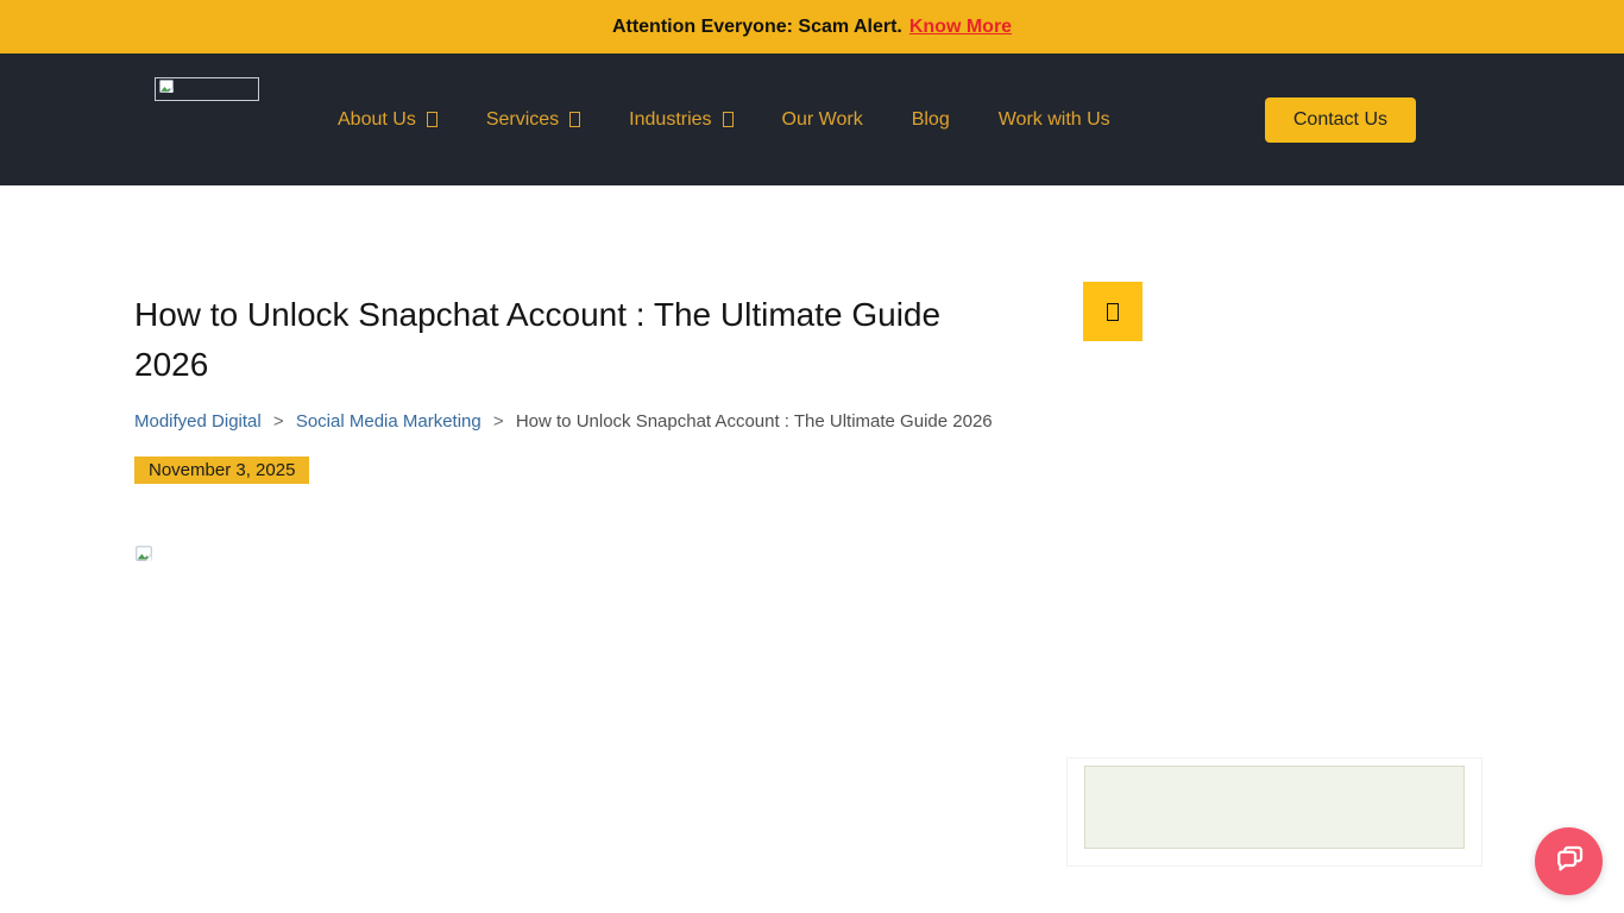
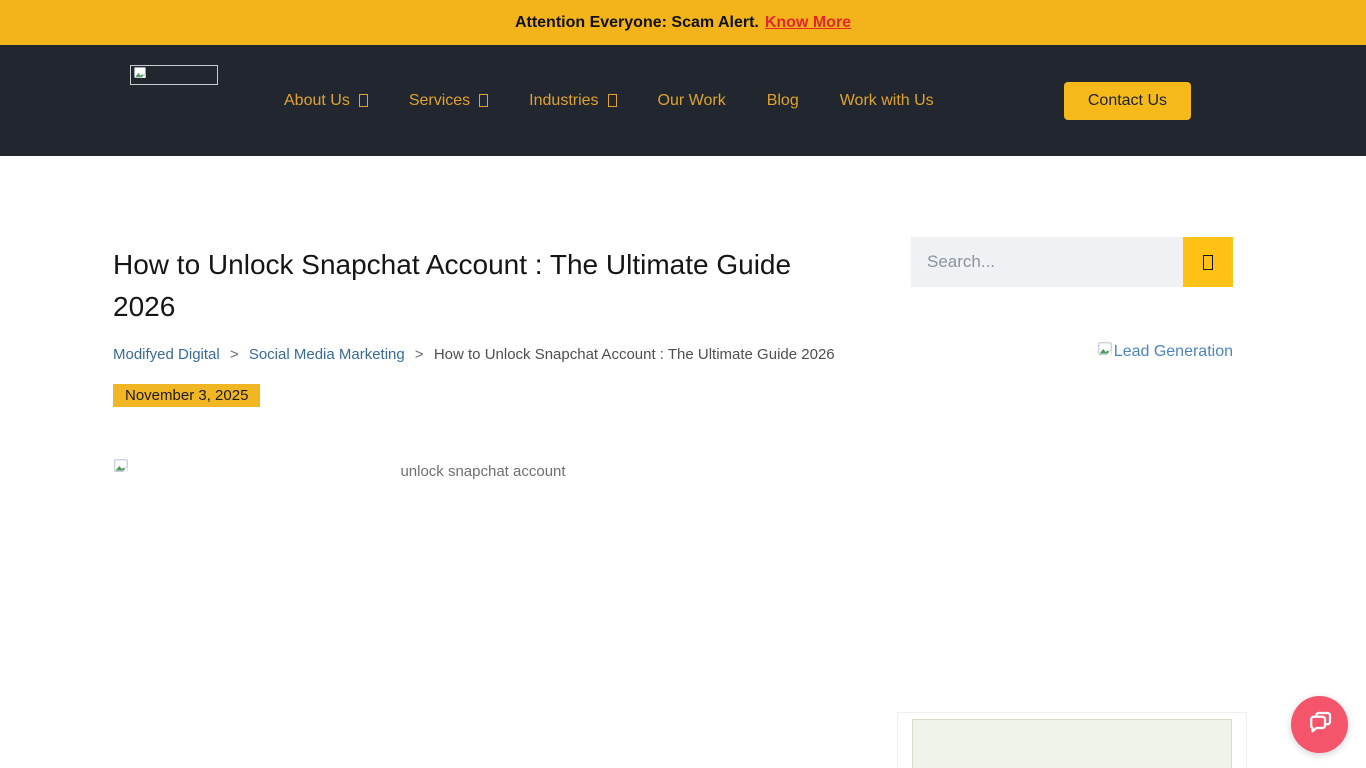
  Attention Everyone: Scam Alert.
  Know More
  About Us
  Services
  Industries
  Our Work
  Blog
  Work with Us
  Contact Us
  How to Unlock Snapchat Account : The Ultimate Guide 2026
  Modifyed Digital > Social Media Marketing > How to Unlock Snapchat Account : The Ultimate Guide 2026
  November 3, 2025
+ unlock snapchat account
+ Search...
+ Lead Generation
